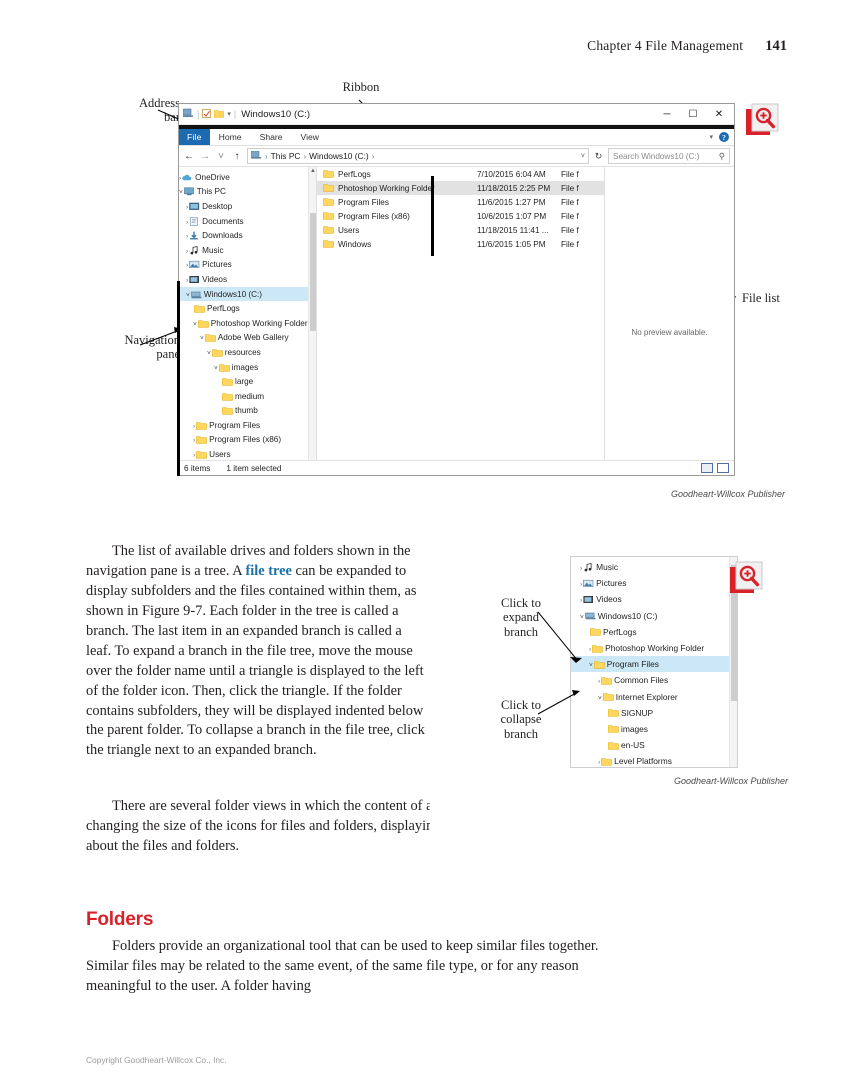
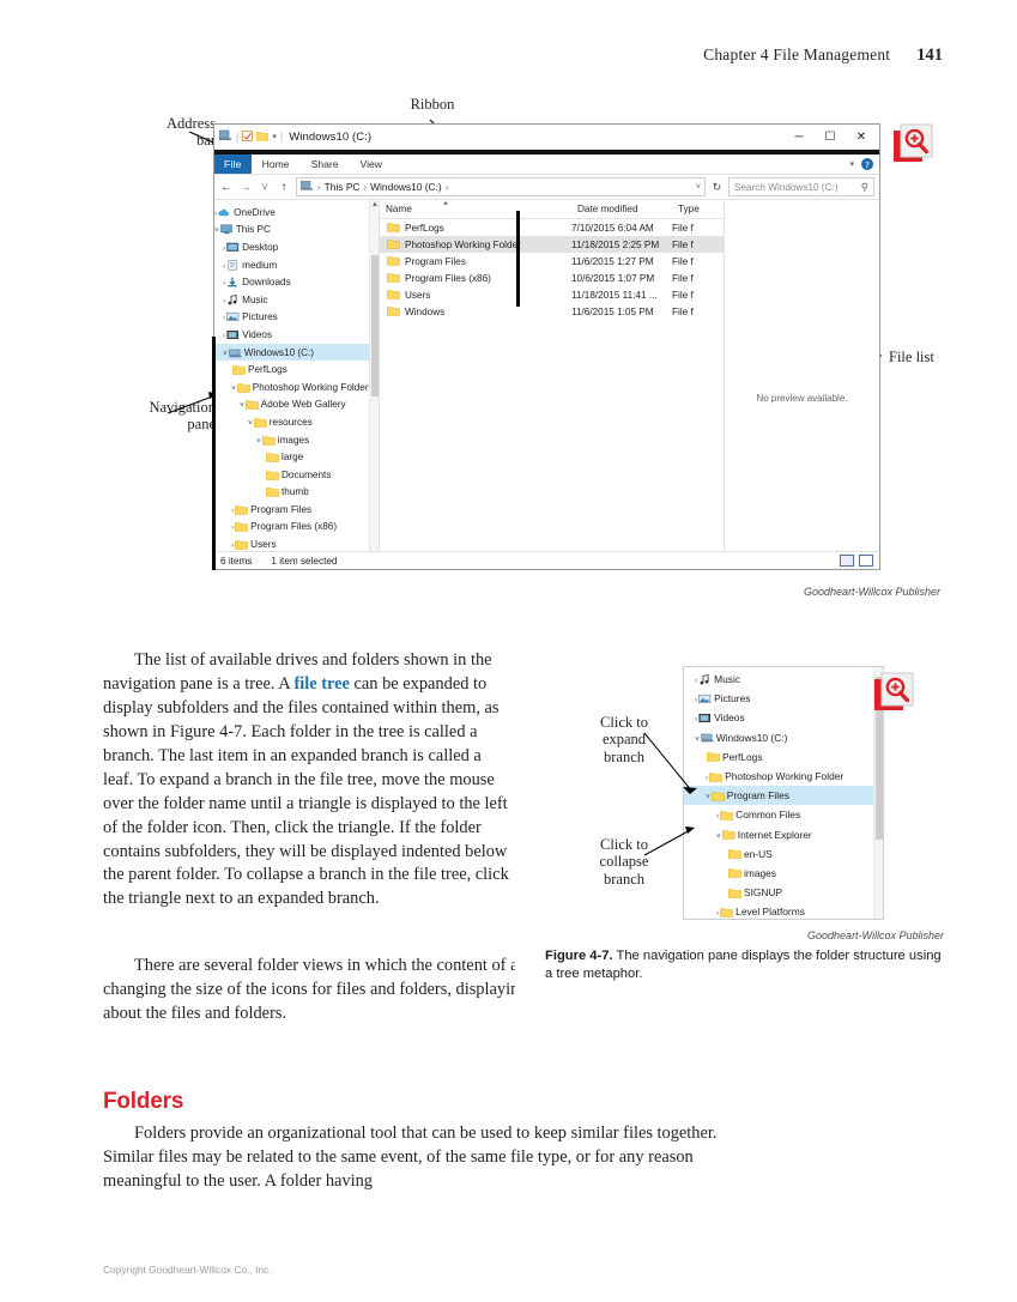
  Chapter 4 File Management 141
  Ribbon
  Addres
  Naviatio
  pan
  File list
  |
  |
  Windows10 (C:)
  ─
  ☐
  ✕
  File
  Home
  Share
  View
  ?
  ←
  →
  ˅
  ↑
  ›
  This PC
  ›
  Windows10 (C:)
  ›
  ↻
  Search Windows10 (C:)
  ⚲
  OneDrive
  This PC
  Desktop
- Documents
+ medium
  Downloads
  Music
  Pictures
  Videos
  Windows10 (C:)
  PerfLogs
  Photoshop Working Folder
  Adobe Web Gallery
  resources
  images
  large
- medium
+ Documents
  thumb
  Program Files
  Program Files (x86)
  Users
+ Name
+ Date modified
+ Type
  PerfLogs
  7/10/2015 6:04 AM
  File f
  Photoshop Working Folde
  11/18/2015 2:25 PM
  File f
  Program Files
  11/6/2015 1:27 PM
  File f
  Program Files (x86)
  10/6/2015 1:07 PM
  File f
  Users
  11/18/2015 11:41 ...
  File f
  Windows
  11/6/2015 1:05 PM
  File f
  No preview available.
  6 items
  1 item selected
  Goodheart-Willcox Publisher
- The list of available drives and folders shown in the navigation pane is a tree. A file tree can be expanded to display subfolders and the files contained within them, as shown in Figure 9-7. Each folder in the tree is called a branch. The last item in an expanded branch is called a leaf. To expand a branch in the file tree, move the mouse over the folder name until a triangle is displayed to the left of the folder icon. Then, click the triangle. If the folder contains subfolders, they will be displayed indented below the parent folder. To collapse a branch in the file tree, click the triangle next to an expanded branch.
+ The list of available drives and folders shown in the navigation pane is a tree. A file tree can be expanded to display subfolders and the files contained within them, as shown in Figure 4-7. Each folder in the tree is called a branch. The last item in an expanded branch is called a leaf. To expand a branch in the file tree, move the mouse over the folder name until a triangle is displayed to the left of the folder icon. Then, click the triangle. If the folder contains subfolders, they will be displayed indented below the parent folder. To collapse a branch in the file tree, click the triangle next to an expanded branch.
  Folders
  Folders provide an organizational tool that can be used to keep similar files together. Similar files may be related to the same event, of the same file type, or for any reason meaningful to the user. A folder having
  Music
  Pictures
  Videos
  Windows10 (C:)
  PerfLogs
  Photoshop Working Folder
  Program Files
  Common Files
  Internet Explorer
- SIGNUP
+ en-US
  images
- en-US
+ SIGNUP
  Level Platforms
  Click to
  expand
  branch
  Click to
  collapse
  branch
  Goodheart-Willcox Publisher
+ Figure 4-7. The navigation pane displays the folder structure using a tree metaphor.
  Copyright Goodheart-Willcox Co., Inc.
